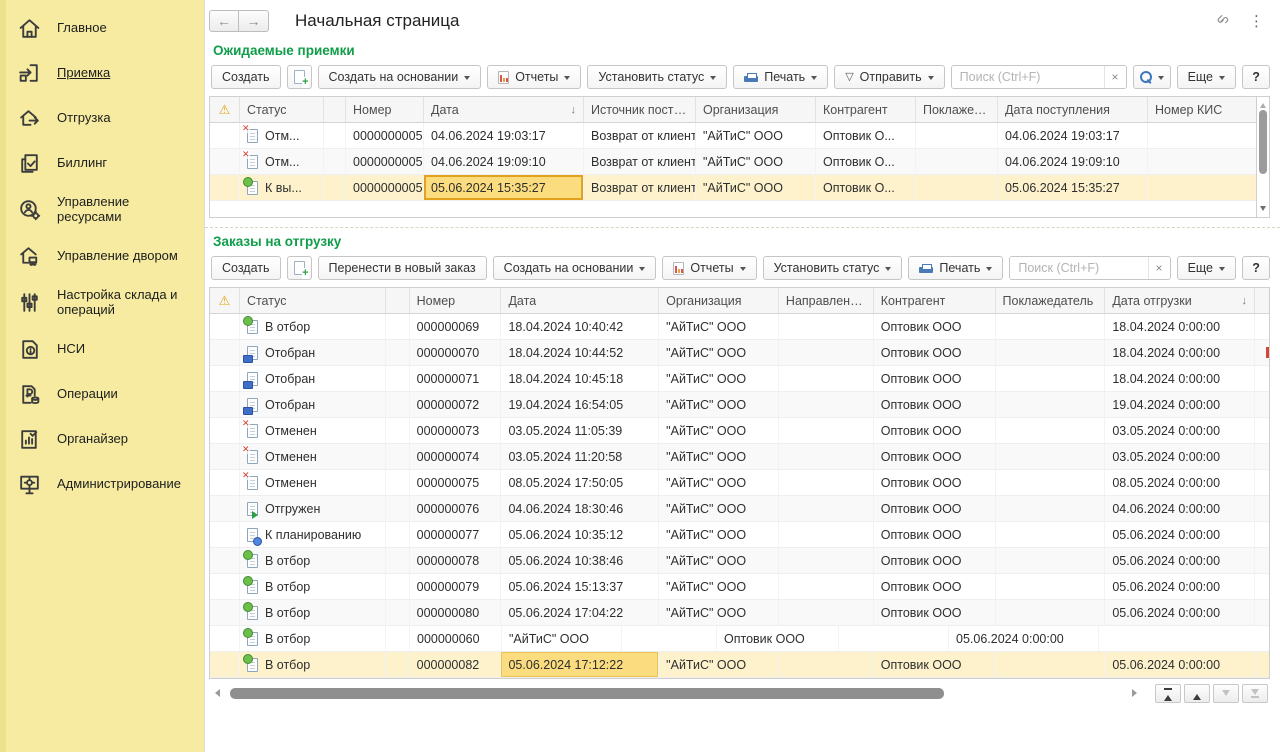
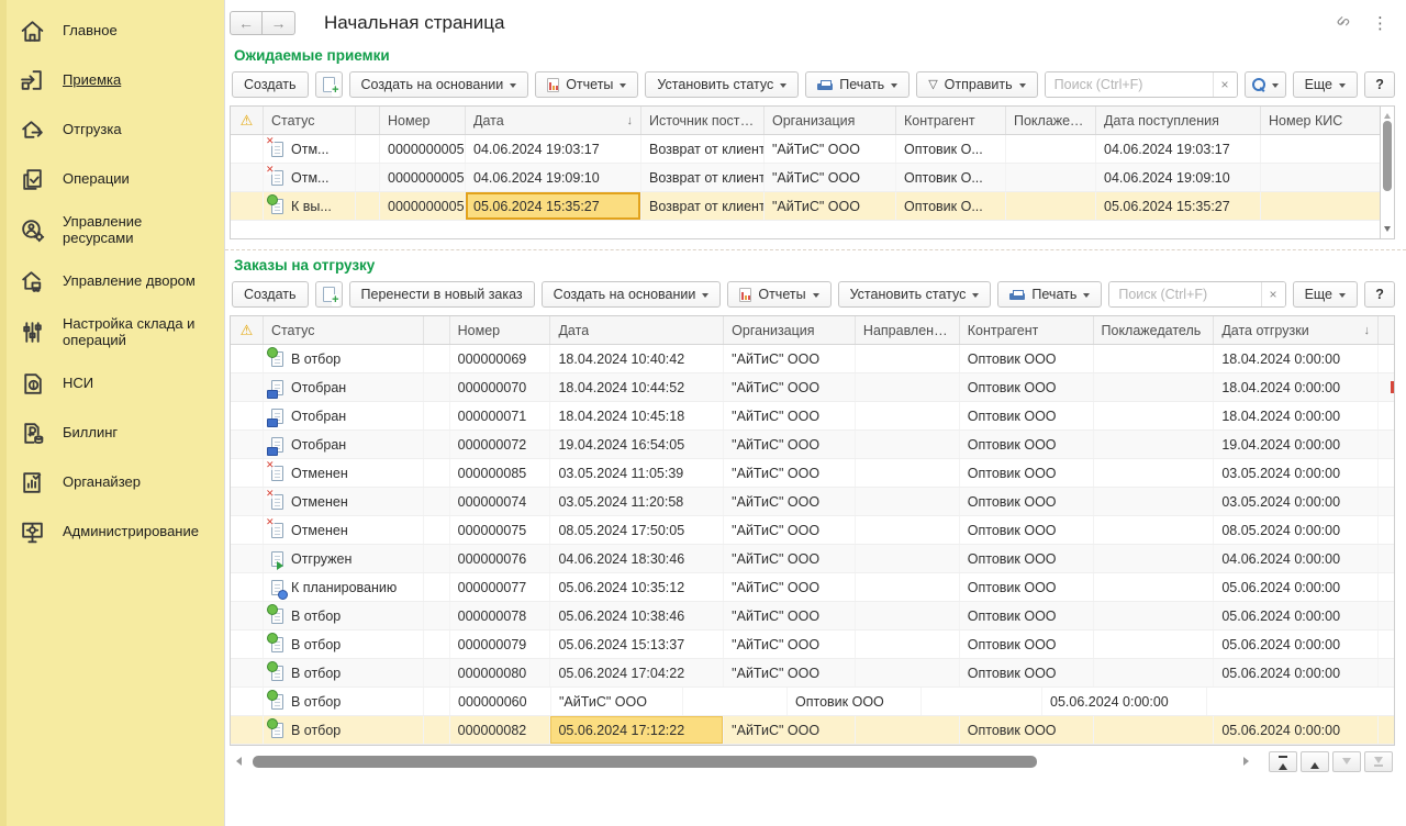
  Главное
  Приемка
  Отгрузка
- Биллинг
+ Операции
  Управление ресурсами
  Управление двором
  Настройка склада и операций
  НСИ
- Операции
+ Биллинг
  Органайзер
  Администрирование
  ←
  →
  Начальная страница
  ⋮
  Ожидаемые приемки
  Создать
  Создать на основании
  Отчеты
  Установить статус
  Печать
  ▽
  Отправить
  Поиск (Ctrl+F)
  ×
  Еще
  ?
  ⚠
  Статус
  Номер
  Дата
  ↓
  Источник поступ
  Организация
  Контрагент
  Поклажедат
  Дата поступления
  Номер КИС
  Отм...
  0000000005
  04.06.2024 19:03:17
  Возврат от клиент
  "АйТиС" ООО
  Оптовик О...
  04.06.2024 19:03:17
  Отм...
  0000000005
  04.06.2024 19:09:10
  Возврат от клиент
  "АйТиС" ООО
  Оптовик О...
  04.06.2024 19:09:10
  К вы...
  0000000005
  05.06.2024 15:35:27
  Возврат от клиент
  "АйТиС" ООО
  Оптовик О...
  05.06.2024 15:35:27
  Заказы на отгрузку
  Создать
  Перенести в новый заказ
  Создать на основании
  Отчеты
  Установить статус
  Печать
  Поиск (Ctrl+F)
  ×
  Еще
  ?
  ⚠
  Статус
  Номер
  Дата
  Организация
  Контрагент
  Поклажедатель
  Дата отгрузки
  ↓
  В отбор
  000000069
  18.04.2024 10:40:42
  "АйТиС" ООО
  Оптовик ООО
  18.04.2024 0:00:00
  Отобран
  000000070
  18.04.2024 10:44:52
  "АйТиС" ООО
  Оптовик ООО
  18.04.2024 0:00:00
  Отобран
  000000071
  18.04.2024 10:45:18
  "АйТиС" ООО
  Оптовик ООО
  18.04.2024 0:00:00
  Отобран
  000000072
  19.04.2024 16:54:05
  "АйТиС" ООО
  Оптовик ООО
  19.04.2024 0:00:00
  Отменен
- 000000073
+ 000000085
  03.05.2024 11:05:39
  "АйТиС" ООО
  Оптовик ООО
  03.05.2024 0:00:00
  Отменен
  000000074
  03.05.2024 11:20:58
  "АйТиС" ООО
  Оптовик ООО
  03.05.2024 0:00:00
  Отменен
  000000075
  08.05.2024 17:50:05
  "АйТиС" ООО
  Оптовик ООО
  08.05.2024 0:00:00
  Отгружен
  000000076
  04.06.2024 18:30:46
  "АйТиС" ООО
  Оптовик ООО
  04.06.2024 0:00:00
  К планированию
  000000077
  05.06.2024 10:35:12
  "АйТиС" ООО
  Оптовик ООО
  05.06.2024 0:00:00
  В отбор
  000000078
  05.06.2024 10:38:46
  "АйТиС" ООО
  Оптовик ООО
  05.06.2024 0:00:00
  В отбор
  000000079
  05.06.2024 15:13:37
  "АйТиС" ООО
  Оптовик ООО
  05.06.2024 0:00:00
  В отбор
  000000080
  05.06.2024 17:04:22
  "АйТиС" ООО
  Оптовик ООО
  05.06.2024 0:00:00
  В отбор
  000000060
  "АйТиС" ООО
  Оптовик ООО
  05.06.2024 0:00:00
  В отбор
  000000082
  05.06.2024 17:12:22
  "АйТиС" ООО
  Оптовик ООО
  05.06.2024 0:00:00
